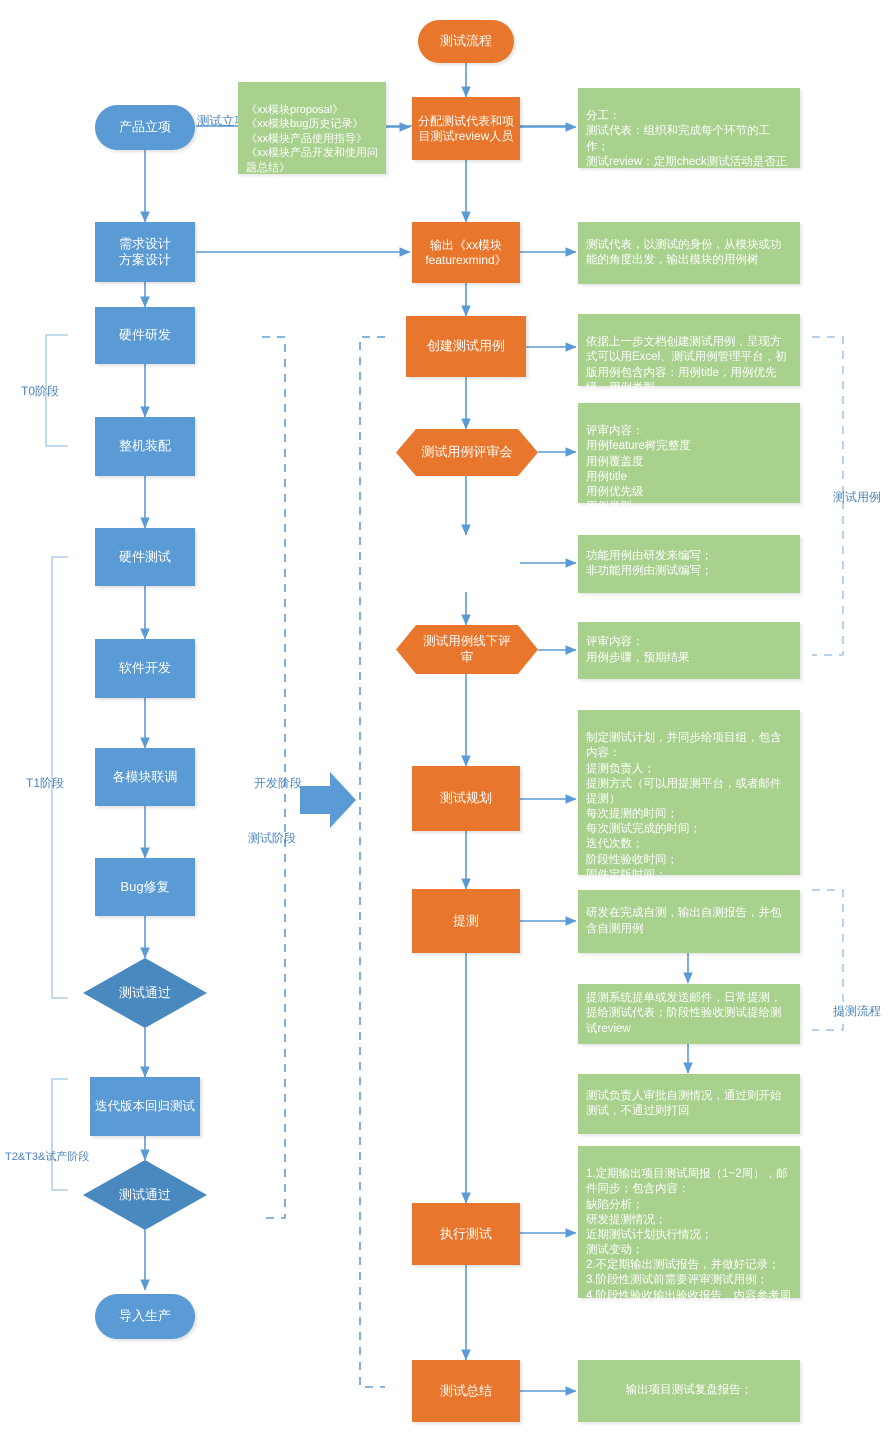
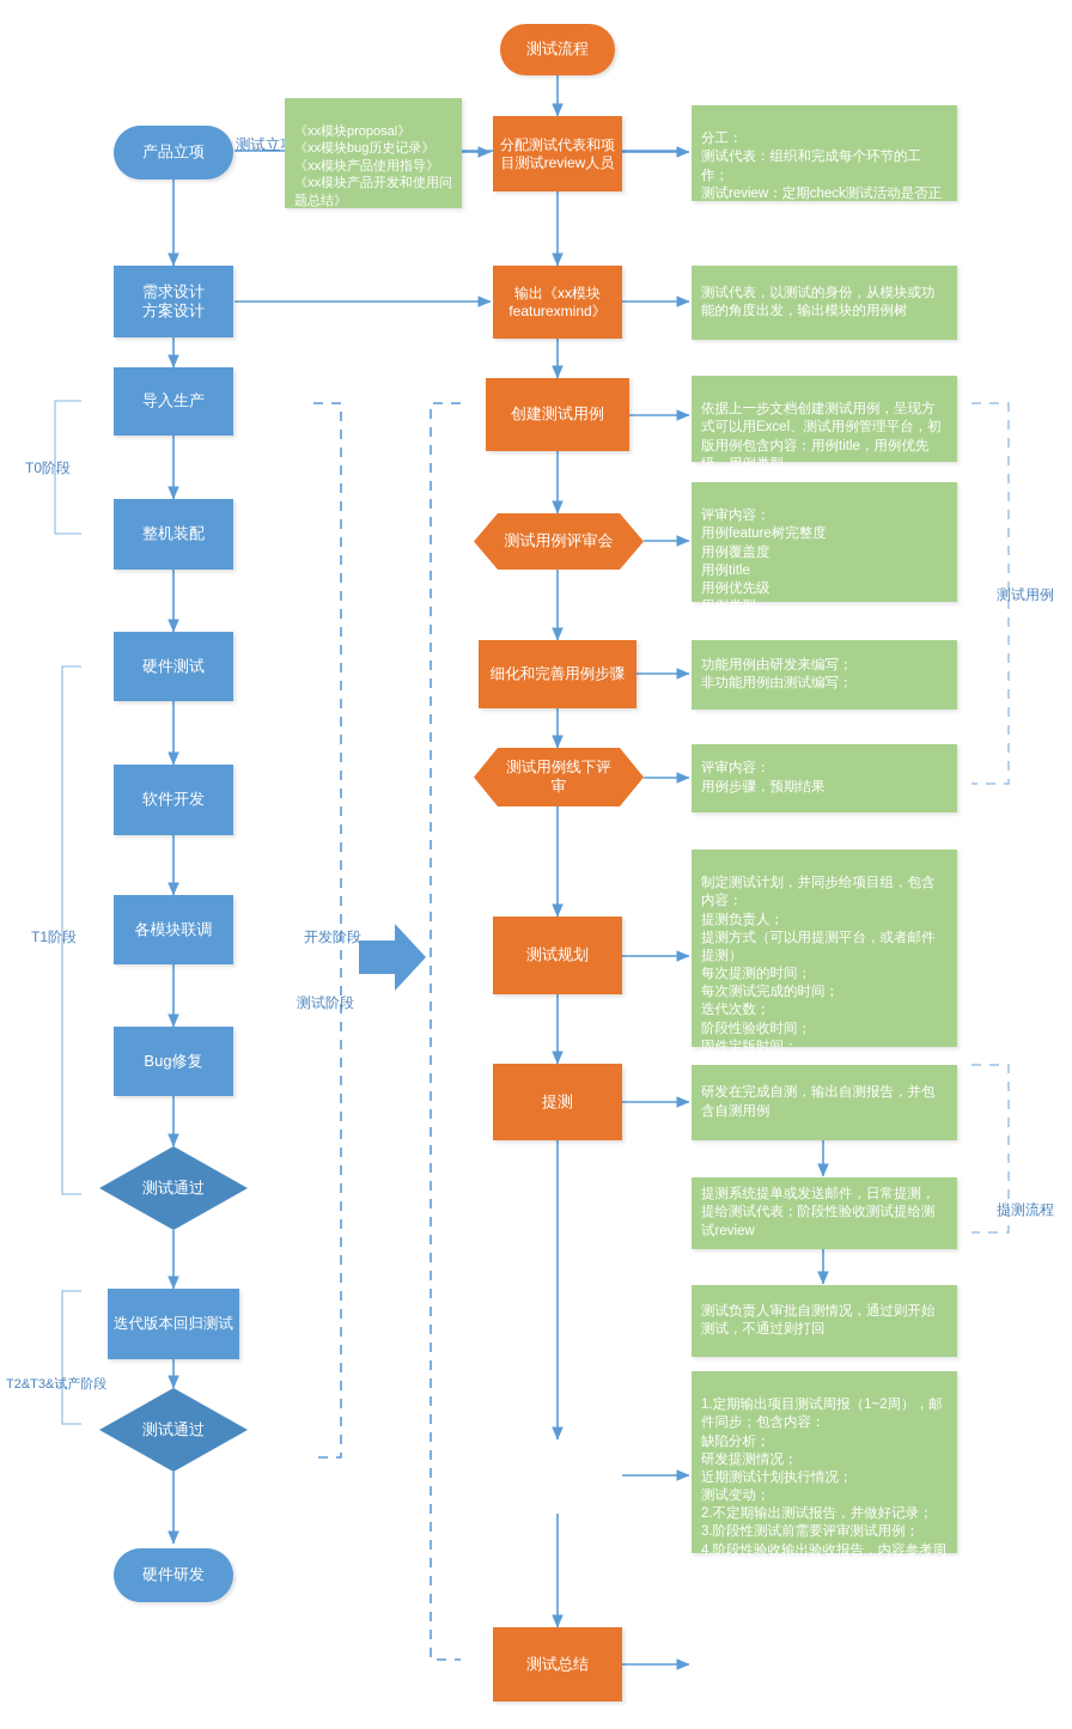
  产品立项
  需求设计
  方案设计
- 硬件研发
+ 导入生产
  整机装配
  硬件测试
  软件开发
  各模块联调
  Bug修复
  测试通过
  迭代版本回归测试
  测试通过
- 导入生产
+ 硬件研发
  T0阶段
  T1阶段
  T2&T3&试产阶段
  开发阶段
  测试阶段
  测试立
  测试流程
  分配测试代表和项
  目测试review人员
  输出《xx模块
  featurexmind》
  创建测试用例
  测试用例评审会
+ 细化和完善用例步骤
  测试用例线下评
  审
  测试规划
  提测
- 执行测试
  测试总结
  《xx模块proposal》
  《xx模块bug历史记录》
  《xx模块产品使用指导》
  《xx模块产品开发和使用问题总结》
  分工：
  测试代表：组织和完成每个环节的工作；
  测试代表，以测试的身份，从模块或功能的角度出发，输出模块的用例树
  依据上一步文档创建测试用例，呈现方式可以用Excel、测试用例管理平台，初版用例包含内容：用例title，用例优先级，用例类型
  评审内容：
  用例feature树完整度
  用例覆盖度
  用例title
  用例优先级
  用例类型
  功能用例由研发来编写；
  非功能用例由测试编写；
  评审内容：
  用例步骤，预期结果
  制定测试计划，并同步给项目组，包含内容：
  提测负责人；
  提测方式（可以用提测平台，或者邮件提测）
  每次提测的时间；
  每次测试完成的时间；
  迭代次数；
  阶段性验收时间；
  固件定版时间；
  研发在完成自测，输出自测报告，并包含自测用例
  提测系统提单或发送邮件，日常提测，提给测试代表；阶段性验收测试提给测试review
  测试负责人审批自测情况，通过则开始测试，不通过则打回
  1.定期输出项目测试周报（1~2周），邮件同步；包含内容：
  缺陷分析；
  研发提测情况；
  近期测试计划执行情况；
  测试变动；
  2.不定期输出测试报告，并做好记录；
  3.阶段性测试前需要评审测试用例；
  4.阶段性验收输出验收报告，内容参考周
- 输出项目测试复盘报告；
  测试用例
  提测流程
